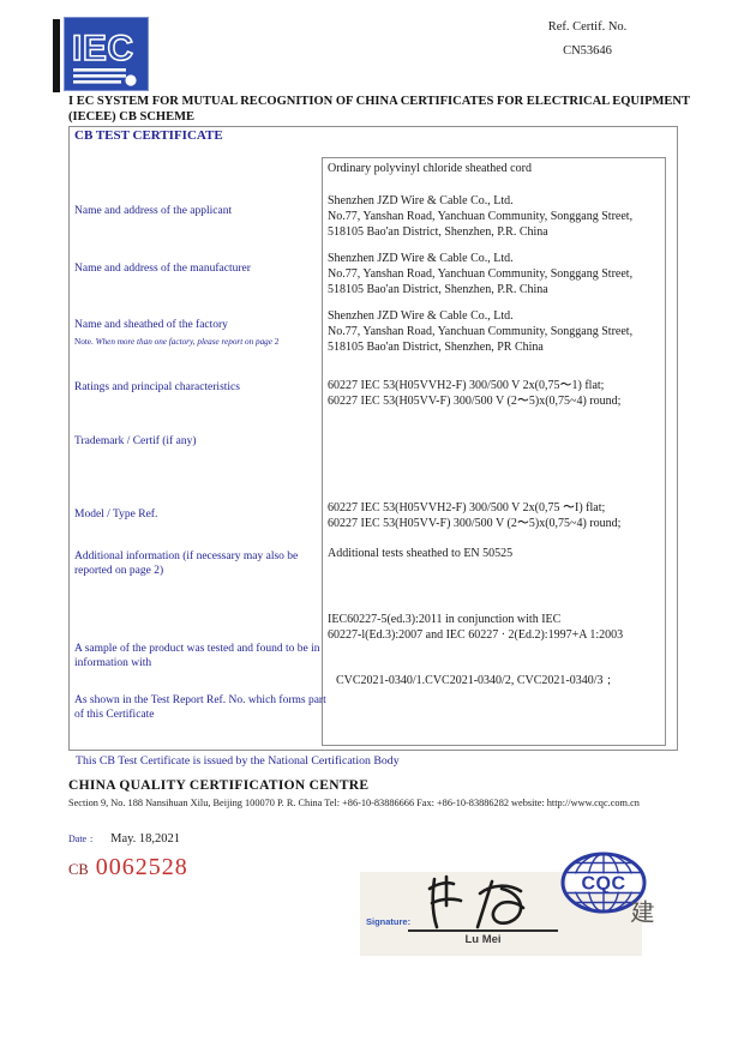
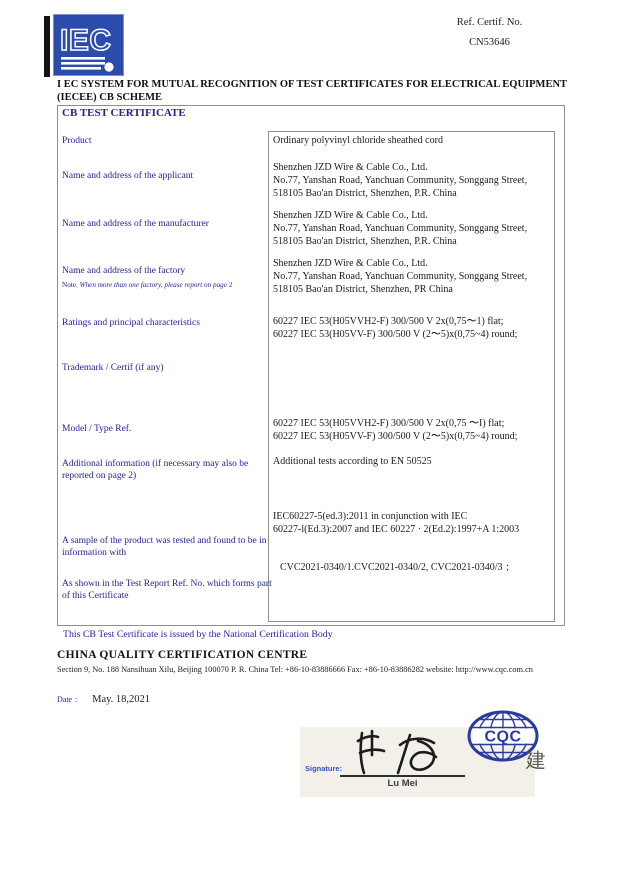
  IEC
  Ref. Certif. No.
  CN53646
- I EC SYSTEM FOR MUTUAL RECOGNITION OF CHINA CERTIFICATES FOR ELECTRICAL EQUIPMENT (IECEE) CB SCHEME
+ I EC SYSTEM FOR MUTUAL RECOGNITION OF TEST CERTIFICATES FOR ELECTRICAL EQUIPMENT (IECEE) CB SCHEME
  CB TEST CERTIFICATE
+ Product
  Ordinary polyvinyl chloride sheathed cord
  Name and address of the applicant
  Shenzhen JZD Wire & Cable Co., Ltd.
  No.77, Yanshan Road, Yanchuan Community, Songgang Street,
  518105 Bao'an District, Shenzhen, P.R. China
  Name and address of the manufacturer
  Shenzhen JZD Wire & Cable Co., Ltd.
  No.77, Yanshan Road, Yanchuan Community, Songgang Street,
  518105 Bao'an District, Shenzhen, P.R. China
- Name and sheathed of the factory
+ Name and address of the factory
  Note. When more than one factory, please report on page 2
  Shenzhen JZD Wire & Cable Co., Ltd.
  No.77, Yanshan Road, Yanchuan Community, Songgang Street,
  518105 Bao'an District, Shenzhen, PR China
  Ratings and principal characteristics
  60227 IEC 53(H05VVH2-F) 300/500 V 2x(0,75〜1) flat;
  60227 IEC 53(H05VV-F) 300/500 V (2〜5)x(0,75~4) round;
  Trademark / Certif (if any)
  Model / Type Ref.
  60227 IEC 53(H05VVH2-F) 300/500 V 2x(0,75 〜I) flat;
  60227 IEC 53(H05VV-F) 300/500 V (2〜5)x(0,75~4) round;
  Additional information (if necessary may also be reported on page 2)
- Additional tests sheathed to EN 50525
+ Additional tests according to EN 50525
  A sample of the product was tested and found to be in information with
  IEC60227-5(ed.3):2011 in conjunction with IEC
  60227-l(Ed.3):2007 and IEC 60227 · 2(Ed.2):1997+A 1:2003
  As shown in the Test Report Ref. No. which forms part of this Certificate
  CVC2021-0340/1.CVC2021-0340/2, CVC2021-0340/3；
  This CB Test Certificate is issued by the National Certification Body
  CHINA QUALITY CERTIFICATION CENTRE
  Section 9, No. 188 Nansihuan Xilu, Beijing 100070 P. R. China Tel: +86-10-83886666 Fax: +86-10-83886282 website: http://www.cqc.com.cn
  Date：
  May. 18,2021
- CB
- 0062528
  Signature:
  Lu Mei
  CQC
  建
